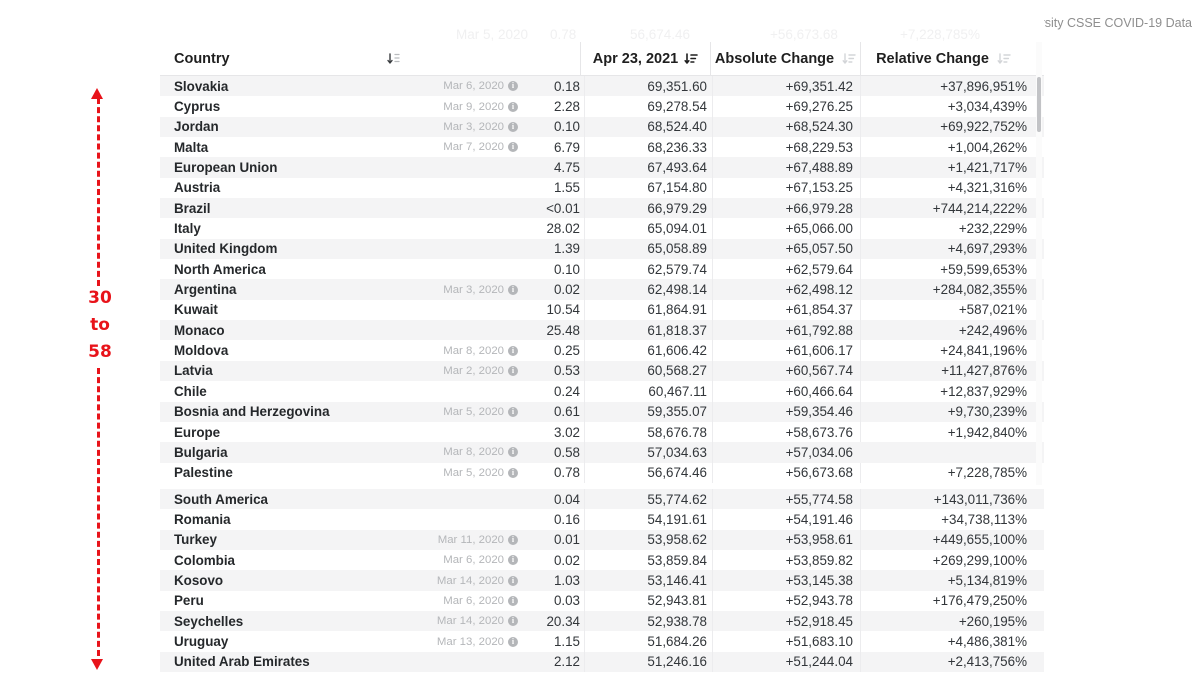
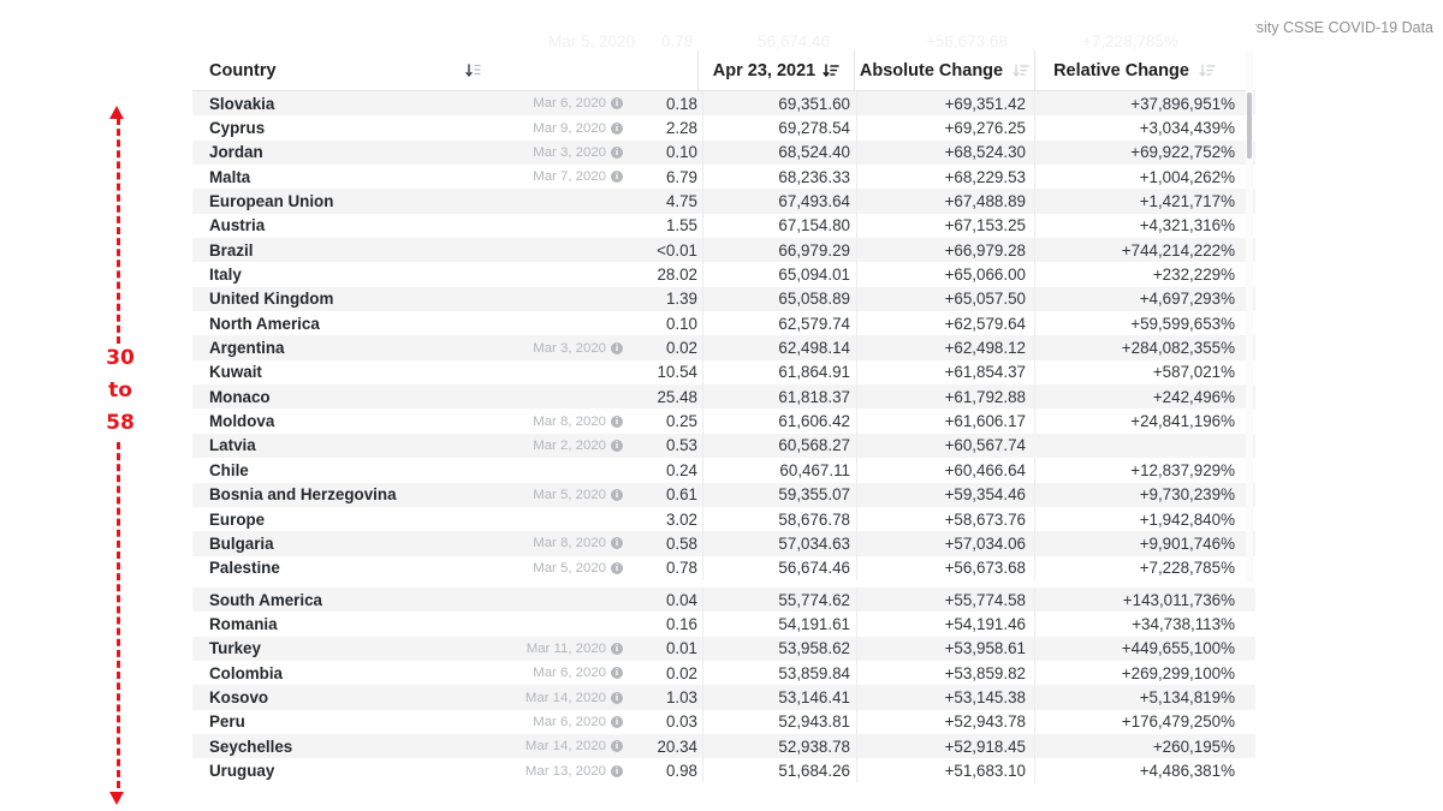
  Country
  Apr 23, 2021
  Absolute Change
  Relative Change
  Slovakia
  Mar 6, 2020
  i
  0.18
  69,351.60
  +69,351.42
  +37,896,951%
  Cyprus
  Mar 9, 2020
  i
  2.28
  69,278.54
  +69,276.25
  +3,034,439%
  Jordan
  Mar 3, 2020
  i
  0.10
  68,524.40
  +68,524.30
  +69,922,752%
  Malta
  Mar 7, 2020
  i
  6.79
  68,236.33
  +68,229.53
  +1,004,262%
  European Union
  4.75
  67,493.64
  +67,488.89
  +1,421,717%
  Austria
  1.55
  67,154.80
  +67,153.25
  +4,321,316%
  Brazil
  <0.01
  66,979.29
  +66,979.28
  +744,214,222%
  Italy
  28.02
  65,094.01
  +65,066.00
  +232,229%
  United Kingdom
  1.39
  65,058.89
  +65,057.50
  +4,697,293%
  North America
  0.10
  62,579.74
  +62,579.64
  +59,599,653%
  Argentina
  Mar 3, 2020
  i
  0.02
  62,498.14
  +62,498.12
  +284,082,355%
  Kuwait
  10.54
  61,864.91
  +61,854.37
  +587,021%
  Monaco
  25.48
  61,818.37
  +61,792.88
  +242,496%
  Moldova
  Mar 8, 2020
  i
  0.25
  61,606.42
  +61,606.17
  +24,841,196%
  Latvia
  Mar 2, 2020
  i
  0.53
  60,568.27
  +60,567.74
- +11,427,876%
  Chile
  0.24
  60,467.11
  +60,466.64
  +12,837,929%
  Bosnia and Herzegovina
  Mar 5, 2020
  i
  0.61
  59,355.07
  +59,354.46
  +9,730,239%
  Europe
  3.02
  58,676.78
  +58,673.76
  +1,942,840%
  Bulgaria
  Mar 8, 2020
  i
  0.58
  57,034.63
  +57,034.06
+ +9,901,746%
  Palestine
  Mar 5, 2020
  i
  0.78
  56,674.46
  +56,673.68
  +7,228,785%
  South America
  0.04
  55,774.62
  +55,774.58
  +143,011,736%
  Romania
  0.16
  54,191.61
  +54,191.46
  +34,738,113%
  Turkey
  Mar 11, 2020
  i
  0.01
  53,958.62
  +53,958.61
  +449,655,100%
  Colombia
  Mar 6, 2020
  i
  0.02
  53,859.84
  +53,859.82
  +269,299,100%
  Kosovo
  Mar 14, 2020
  i
  1.03
  53,146.41
  +53,145.38
  +5,134,819%
  Peru
  Mar 6, 2020
  i
  0.03
  52,943.81
  +52,943.78
  +176,479,250%
  Seychelles
  Mar 14, 2020
  i
  20.34
  52,938.78
  +52,918.45
  +260,195%
  Uruguay
  Mar 13, 2020
  i
- 1.15
+ 0.98
  51,684.26
  +51,683.10
  +4,486,381%
- United Arab Emirates
- 2.12
- 51,246.16
- +51,244.04
- +2,413,756%
  30
  to
  58
